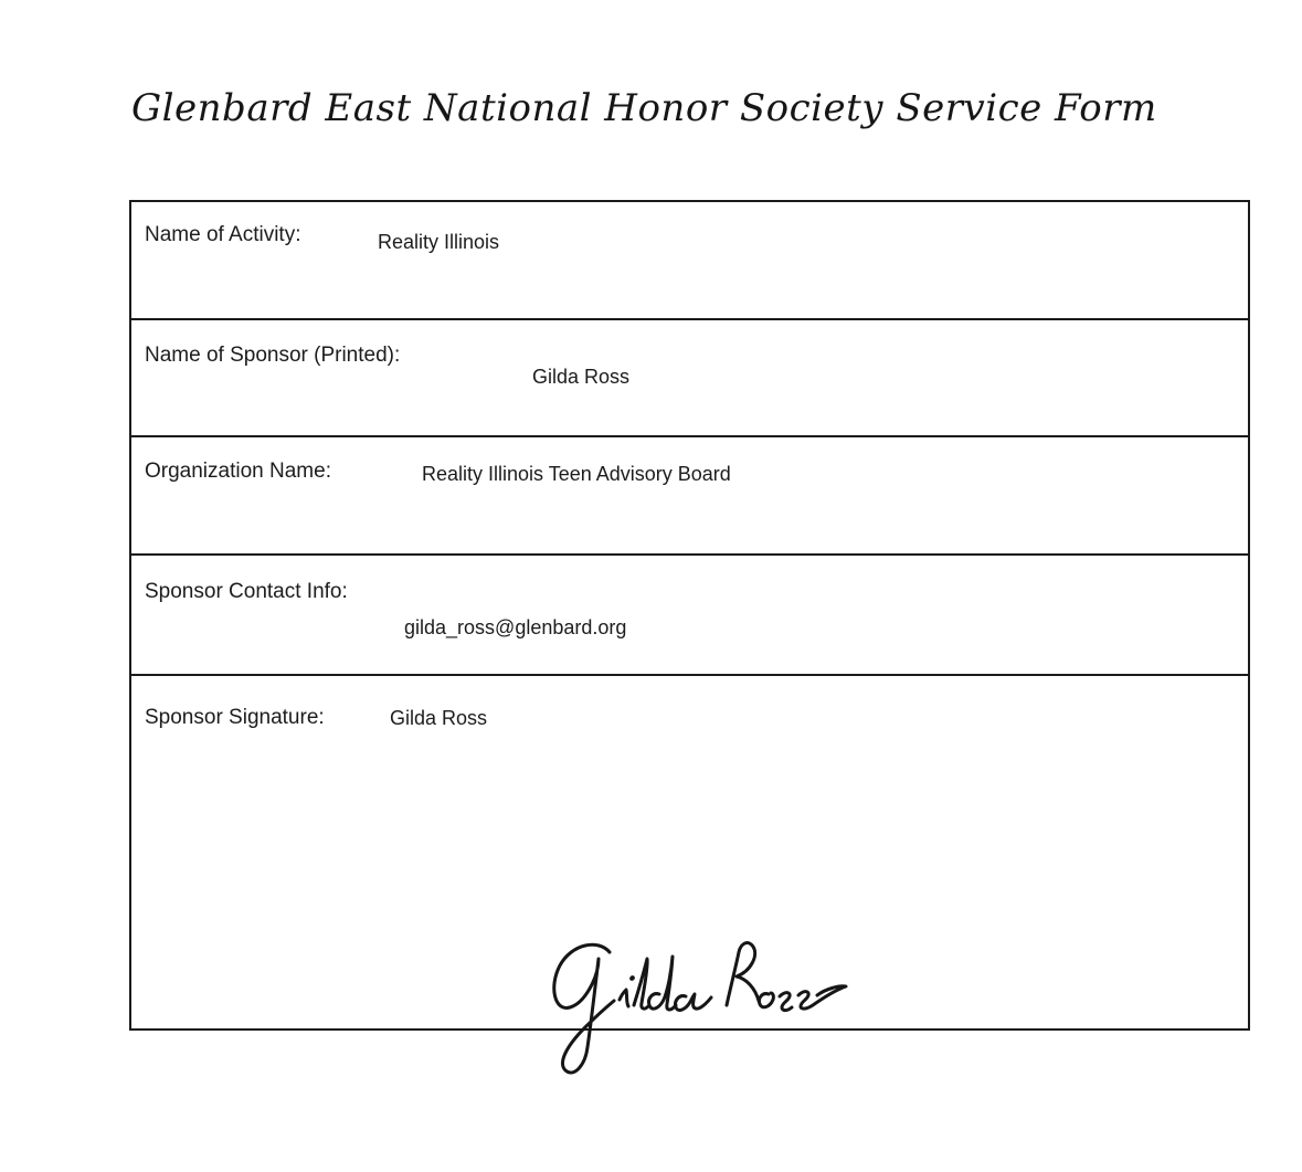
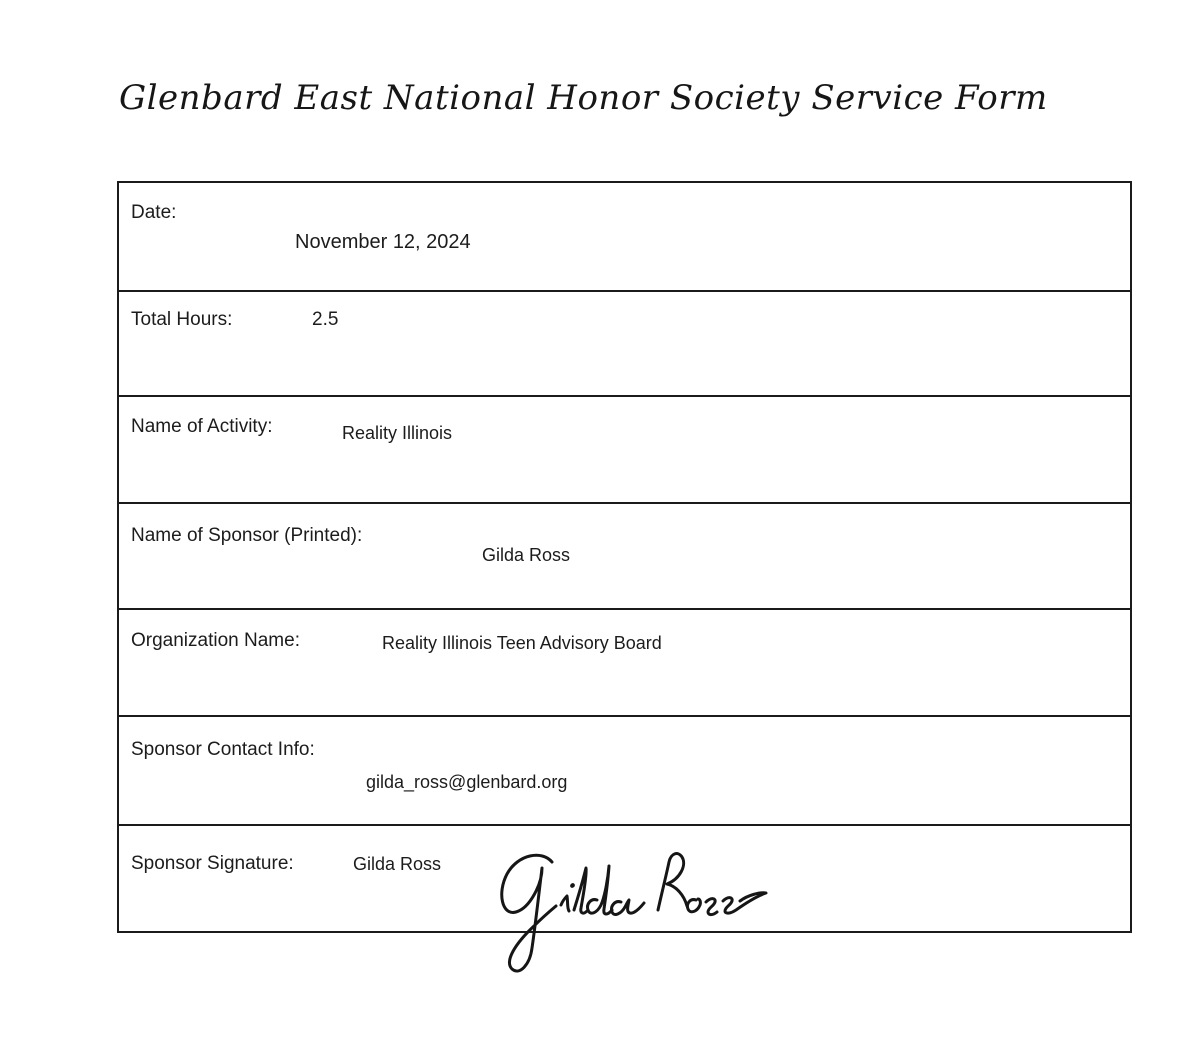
  Glenbard East National Honor Society Service Form
+ Date:
+ November 12, 2024
+ Total Hours:
+ 2.5
  Name of Activity:
  Reality Illinois
  Name of Sponsor (Printed):
  Gilda Ross
  Organization Name:
  Reality Illinois Teen Advisory Board
  Sponsor Contact Info:
  gilda_ross@glenbard.org
  Sponsor Signature:
  Gilda Ross
